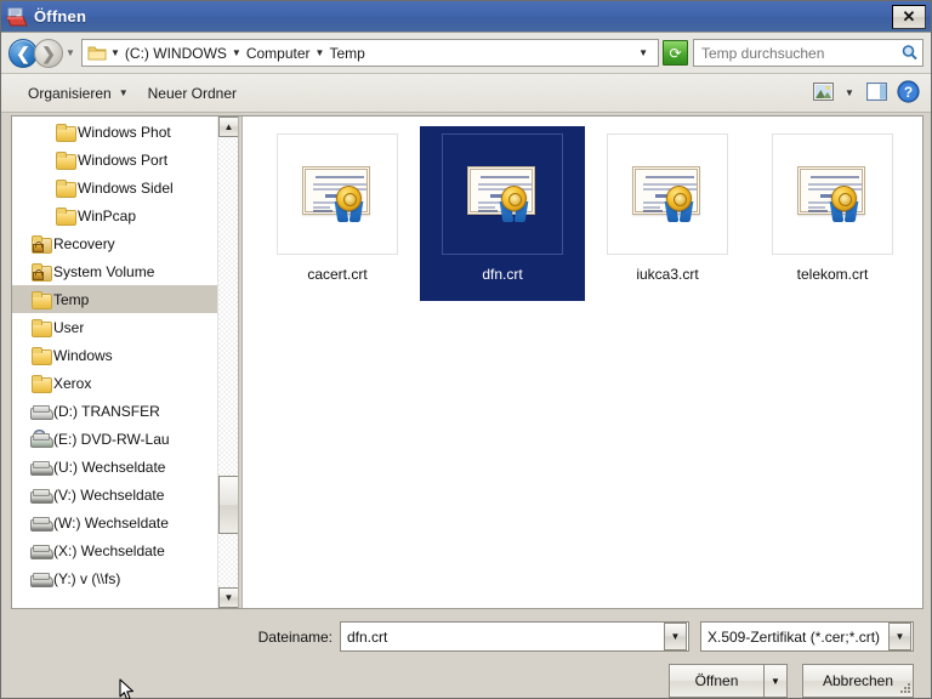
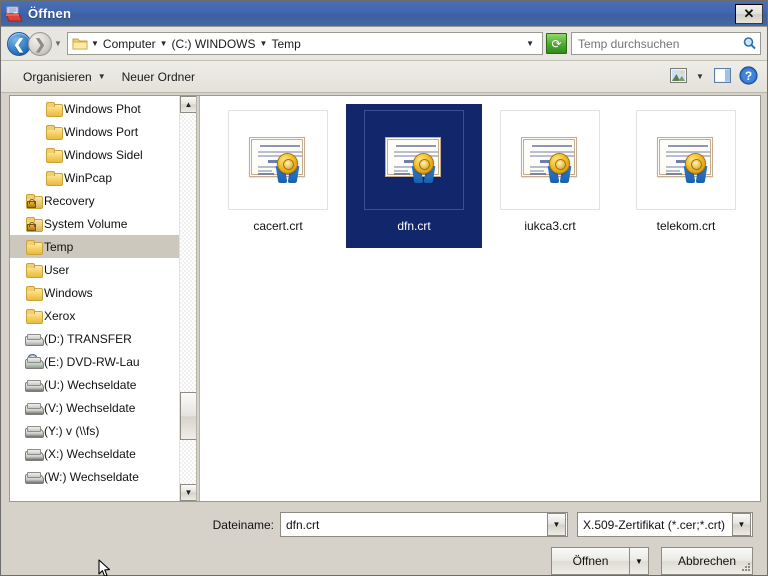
  Öffnen
  ✕
  ❮
  ❯
  ▼
  ▼
- (C:) WINDOWS
+ Computer
  ▼
- Computer
+ (C:) WINDOWS
  ▼
  Temp
  ▼
  ⟳
  Temp durchsuchen
  Organisieren
  ▼
  Neuer Ordner
  ▼
  ?
  Windows Phot
  Windows Port
  Windows Sidel
  WinPcap
  Recovery
  System Volume
  Temp
  User
  Windows
  Xerox
  (D:) TRANSFER
  (E:) DVD-RW-Lau
  (U:) Wechseldate
  (V:) Wechseldate
- (W:) Wechseldate
+ (Y:) v (\\fs)
  (X:) Wechseldate
- (Y:) v (\\fs)
+ (W:) Wechseldate
  ▲
  ▼
  cacert.crt
  dfn.crt
  iukca3.crt
  telekom.crt
  Dateiname:
  dfn.crt
  ▼
  X.509-Zertifikat (*.cer;*.crt)
  ▼
  Öffnen
  ▼
  Abbrechen
